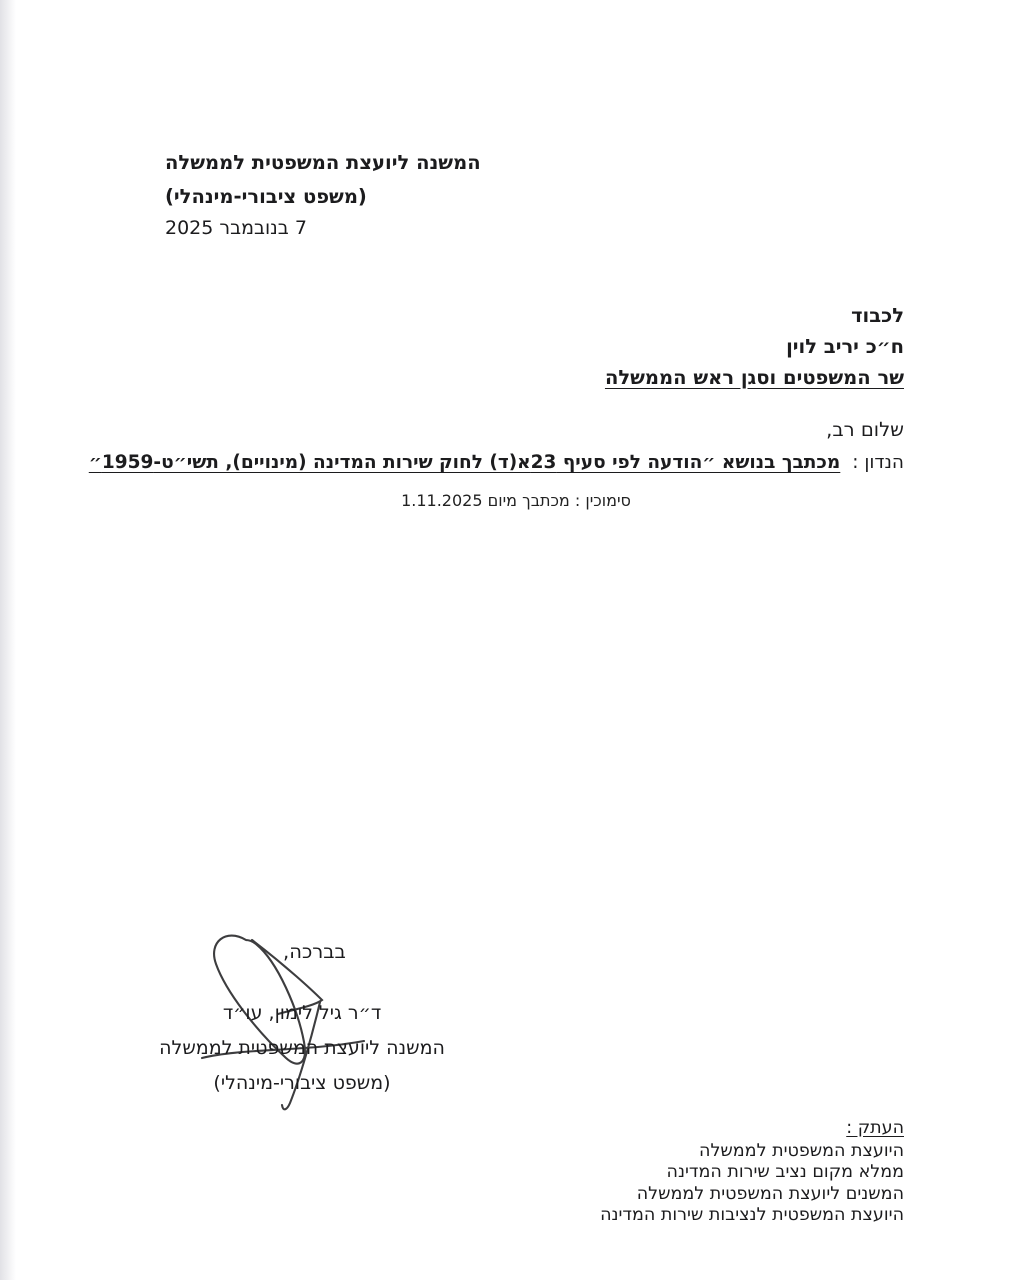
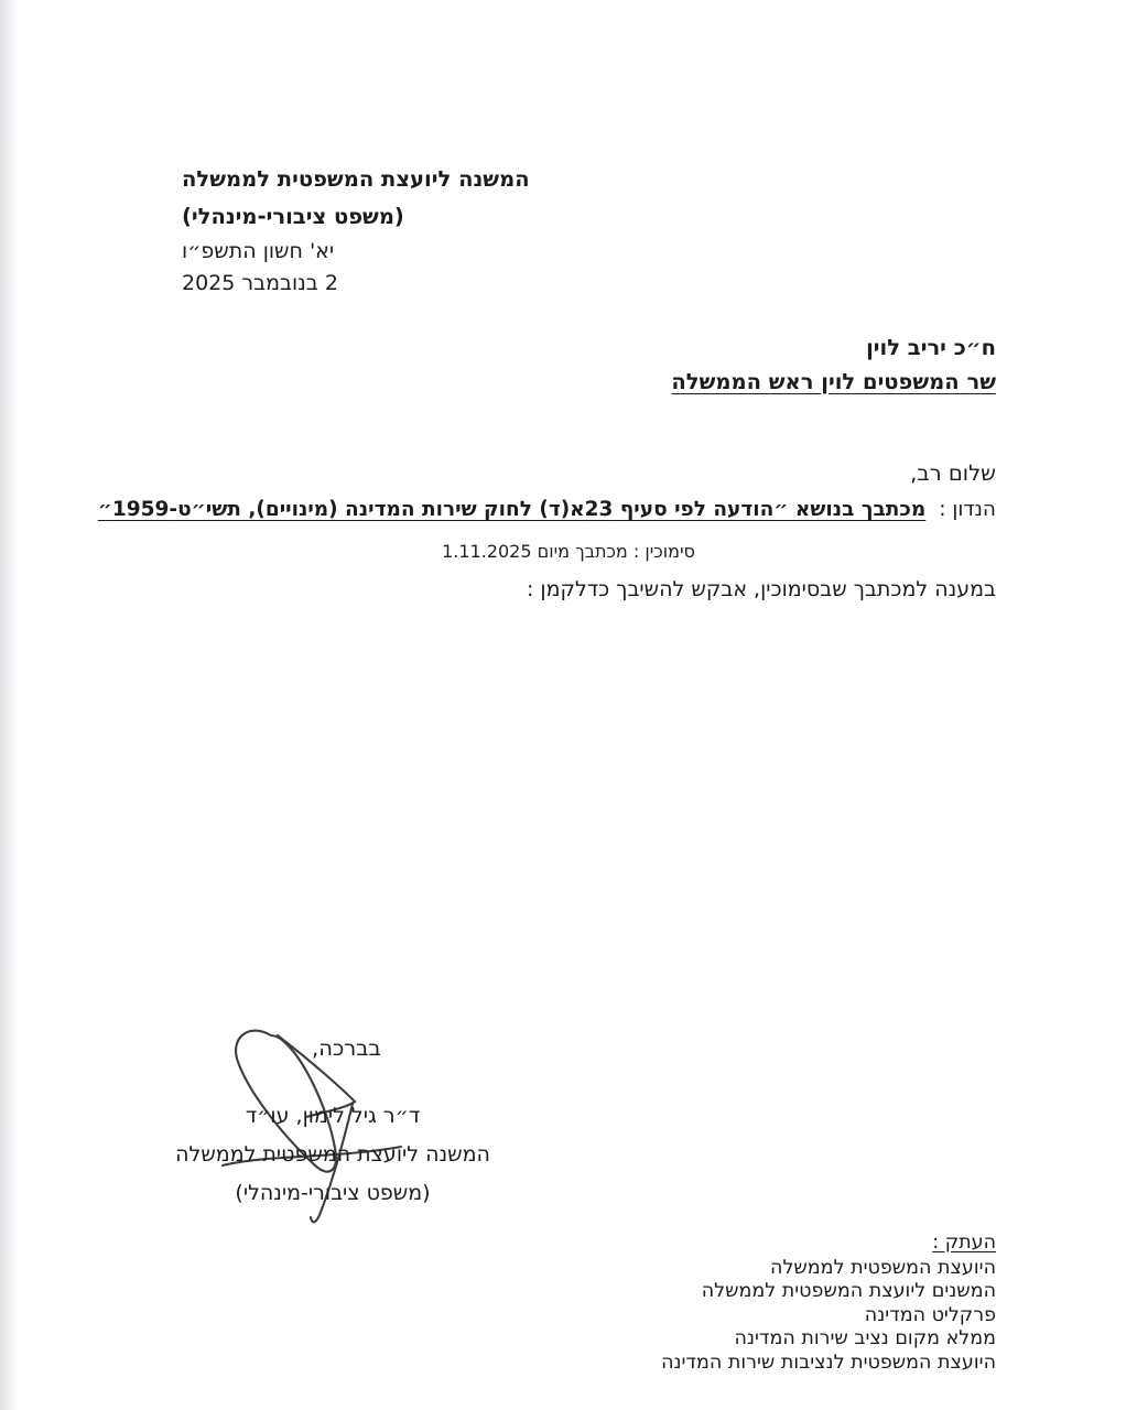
  המשנה ליועצת המשפטית לממשלה
  (משפט ציבורי-מינהלי)
+ יא' חשון התשפ״ו
- 7 בנובמבר 2025
+ 2 בנובמבר 2025
- לכבוד
  ח״כ יריב לוין
- שר המשפטים וסגן ראש הממשלה
+ שר המשפטים לוין ראש הממשלה
  שלום רב,
  הנדון : מכתבך בנושא ״הודעה לפי סעיף 23א(ד) לחוק שירות המדינה (מינויים), תשי״ט-1959״
  סימוכין : מכתבך מיום 1.11.2025
+ במענה למכתבך שבסימוכין, אבקש להשיבך כדלקמן :
  בברכה,
  ד״ר גיל לימון, עו״ד
  המשנה ליועצת המשפטית לממשלה
  (משפט ציבורי-מינהלי)
  העתק :
  היועצת המשפטית לממשלה
- ממלא מקום נציב שירות המדינה
+ המשנים ליועצת המשפטית לממשלה
+ פרקליט המדינה
- המשנים ליועצת המשפטית לממשלה
+ ממלא מקום נציב שירות המדינה
  היועצת המשפטית לנציבות שירות המדינה
